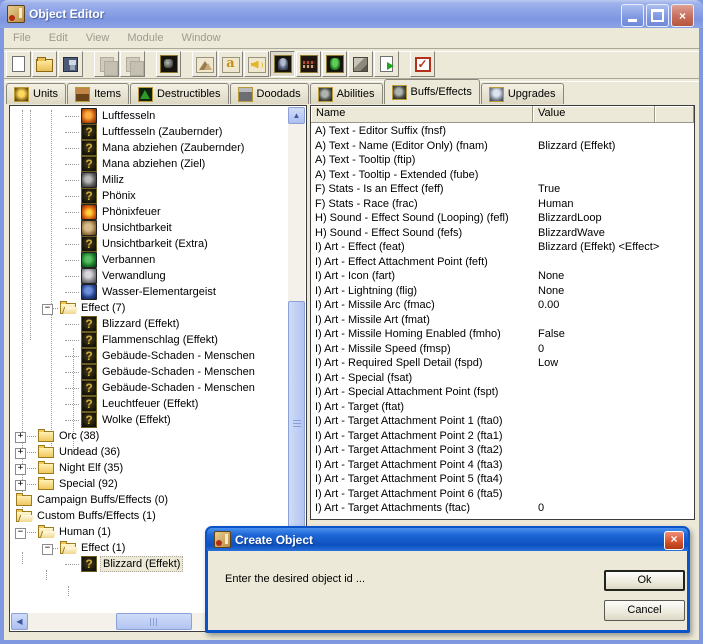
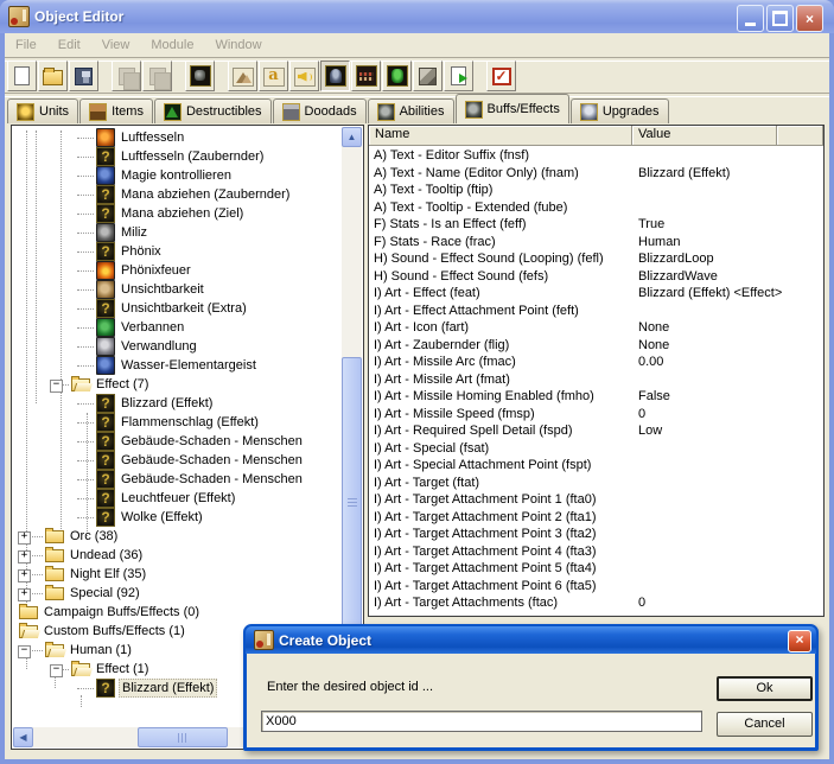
  Object Editor
  ×
  File
  Edit
  View
  Module
  Window
  a
  ✓
  Units
  Items
  Destructibles
  Doodads
  Abilities
  Buffs/Effects
  Upgrades
  Luftfesseln
  ?
  Luftfesseln (Zaubernder)
+ Magie kontrollieren
  ?
  Mana abziehen (Zaubernder)
  ?
  Mana abziehen (Ziel)
  Miliz
  ?
  Phönix
  Phönixfeuer
  Unsichtbarkeit
  ?
  Unsichtbarkeit (Extra)
  Verbannen
  Verwandlung
  Wasser-Elementargeist
  −
  Effect (7)
  ?
  Blizzard (Effekt)
  ?
  Flammenschlag (Effekt)
  ?
  Gebäude-Schaden - Menschen
  ?
  Gebäude-Schaden - Menschen
  ?
  Gebäude-Schaden - Menschen
  ?
  Leuchtfeuer (Effekt)
  ?
  Wolke (Effekt)
  +
  Orc (38)
  +
  Undead (36)
  +
  Night Elf (35)
  +
  Special (92)
  Campaign Buffs/Effects (0)
  Custom Buffs/Effects (1)
  −
  Human (1)
  −
  Effect (1)
  ?
  Blizzard (Effekt)
  ▲
  ◀
  Name
  Value
  A) Text - Editor Suffix (fnsf)
  A) Text - Name (Editor Only) (fnam)
  Blizzard (Effekt)
  A) Text - Tooltip (ftip)
  A) Text - Tooltip - Extended (fube)
  F) Stats - Is an Effect (feff)
  True
  F) Stats - Race (frac)
  Human
  H) Sound - Effect Sound (Looping) (fefl)
  BlizzardLoop
  H) Sound - Effect Sound (fefs)
  BlizzardWave
  I) Art - Effect (feat)
  Blizzard (Effekt) <Effect>
  I) Art - Effect Attachment Point (feft)
  I) Art - Icon (fart)
  None
- I) Art - Lightning (flig)
+ I) Art - Zaubernder (flig)
  None
  I) Art - Missile Arc (fmac)
  0.00
  I) Art - Missile Art (fmat)
  I) Art - Missile Homing Enabled (fmho)
  False
  I) Art - Missile Speed (fmsp)
  0
  I) Art - Required Spell Detail (fspd)
  Low
  I) Art - Special (fsat)
  I) Art - Special Attachment Point (fspt)
  I) Art - Target (ftat)
  I) Art - Target Attachment Point 1 (fta0)
  I) Art - Target Attachment Point 2 (fta1)
  I) Art - Target Attachment Point 3 (fta2)
  I) Art - Target Attachment Point 4 (fta3)
  I) Art - Target Attachment Point 5 (fta4)
  I) Art - Target Attachment Point 6 (fta5)
  I) Art - Target Attachments (ftac)
  0
  Create Object
  ×
  Enter the desired object id ...
+ X000
  Ok
  Cancel
